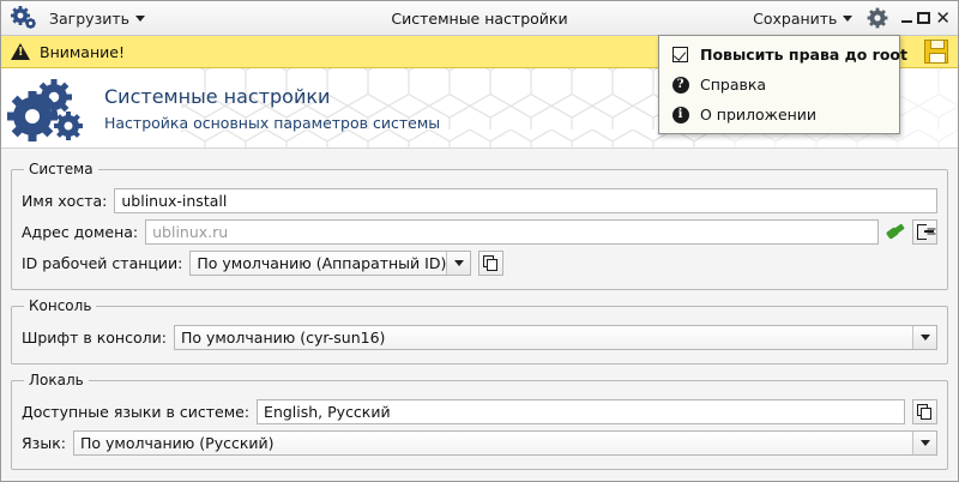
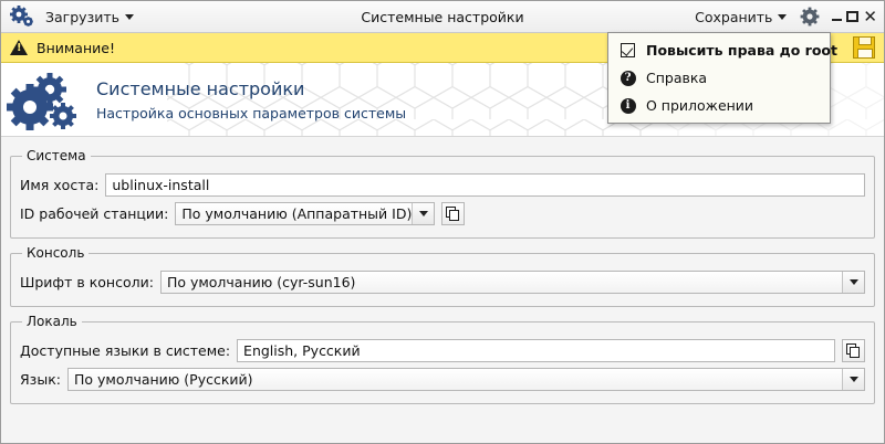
  Загрузить
  Системные настройки
  Сохранить
  ✕
  Повысить права до root
  ?
  Справка
  i
  О приложении
  Внимание!
  Системные настройки
  Настройка основных параметров системы
  Система
  Имя хоста:
  ublinux-install
- Адрес домена:
- ublinux.ru
  ID рабочей станции:
  По умолчанию (Аппаратный ID)
  Консоль
  Шрифт в консоли:
  По умолчанию (cyr-sun16)
  Локаль
  Доступные языки в системе:
  English, Русский
  Язык:
  По умолчанию (Русский)
